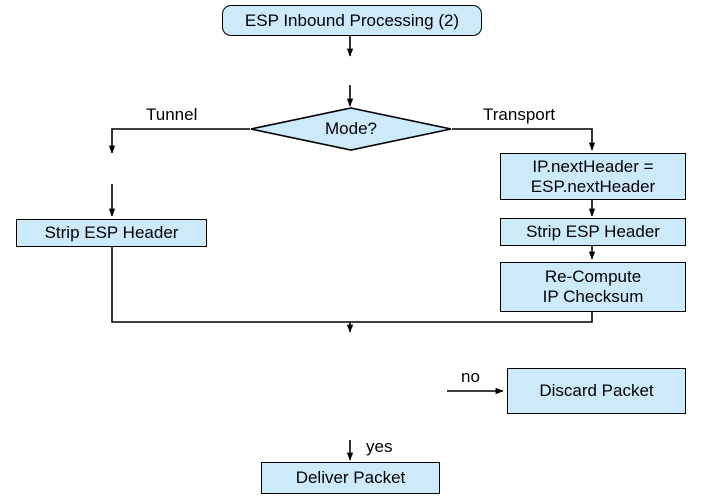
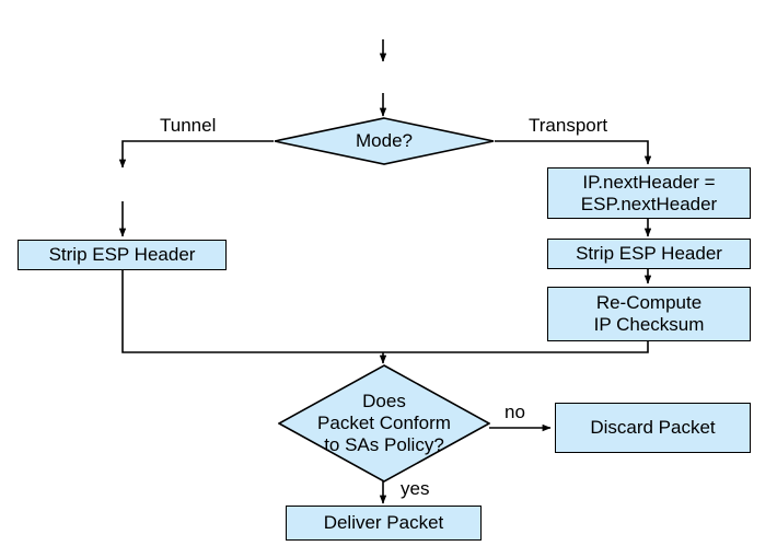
- ESP Inbound Processing (2)
  Mode?
  Tunnel
  Transport
  Strip ESP Header
  IP.nextHeader =
  ESP.nextHeader
  Strip ESP Header
  Re-Compute
  IP Checksum
+ Does
+ Packet Conform
+ to SAs Policy?
  no
  yes
  Discard Packet
  Deliver Packet
